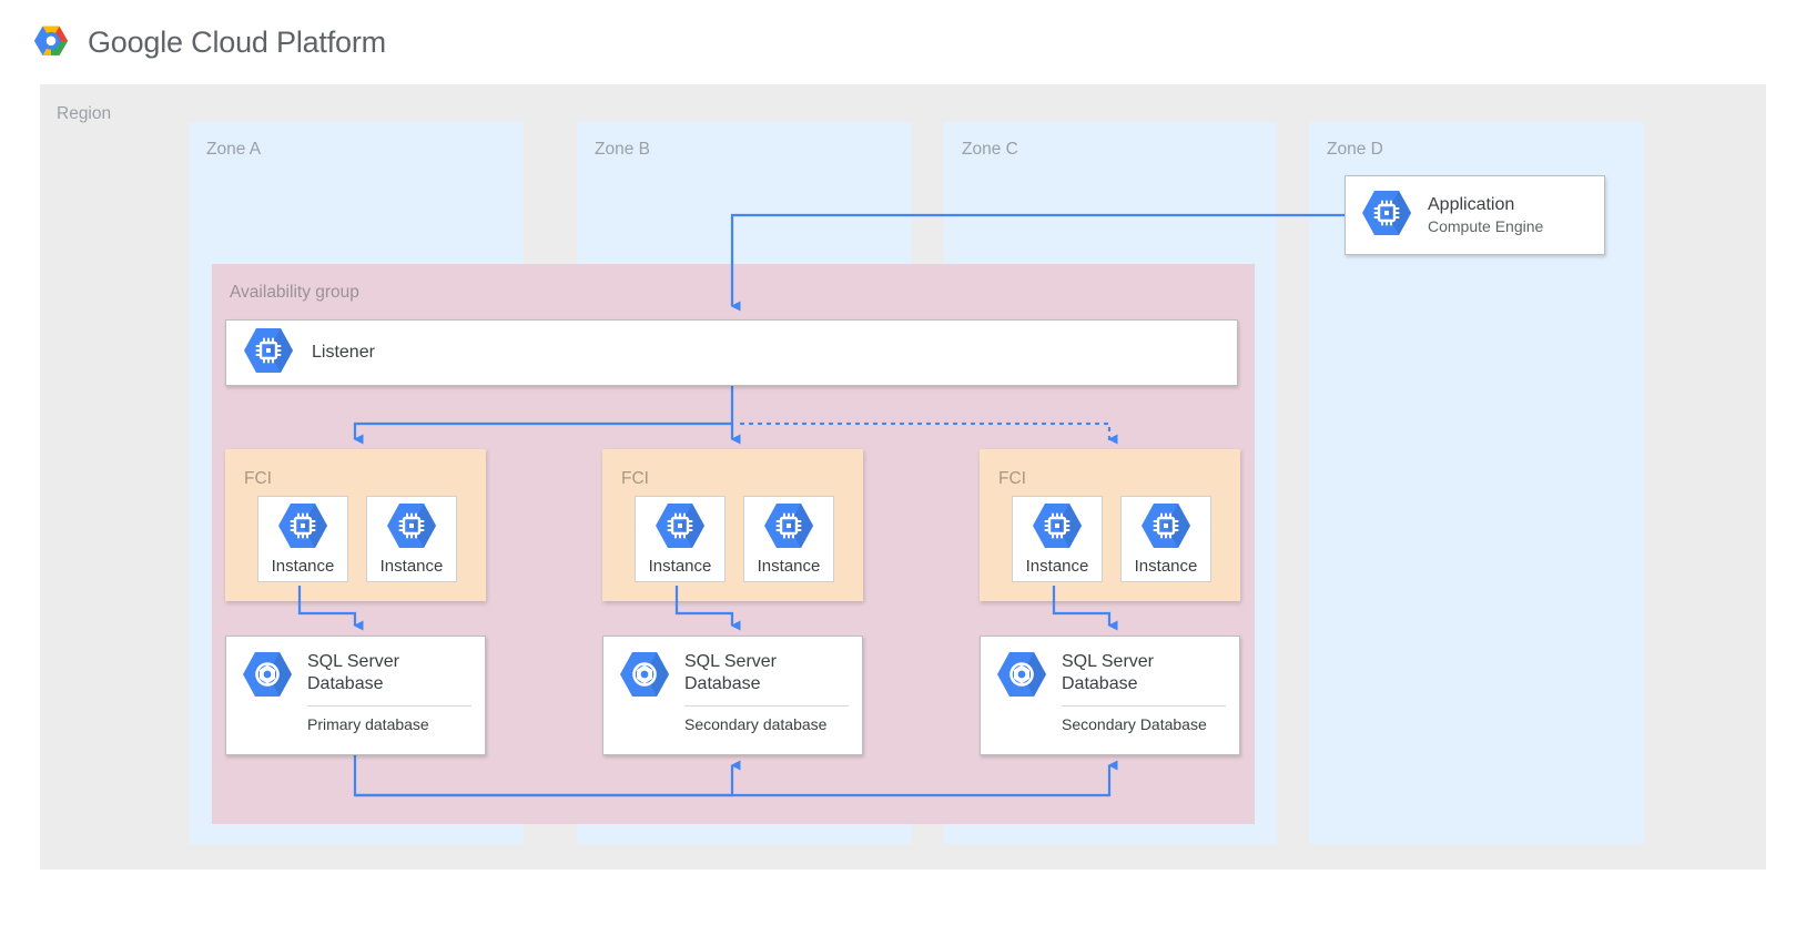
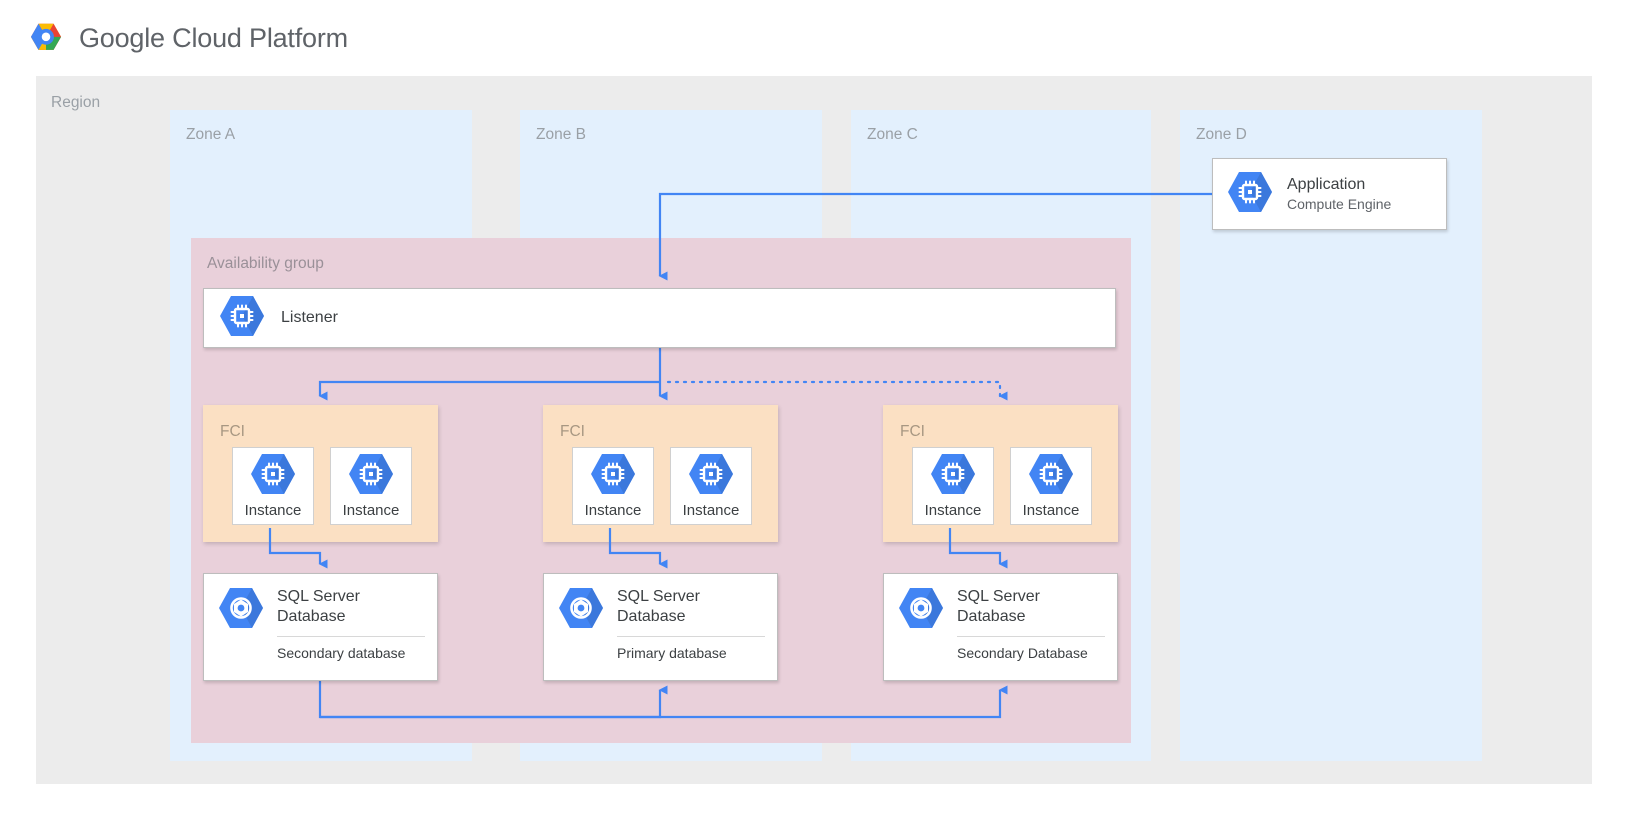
  Google Cloud Platform
  Region
  Zone A
  Zone B
  Zone C
  Zone D
  Availability group
  FCI
  Instance
  Instance
  FCI
  Instance
  Instance
  FCI
  Instance
  Instance
  Application
  Compute Engine
  Listener
  SQL Server Database
- Primary database
+ Secondary database
  SQL Server Database
- Secondary database
+ Primary database
  SQL Server Database
  Secondary Database
